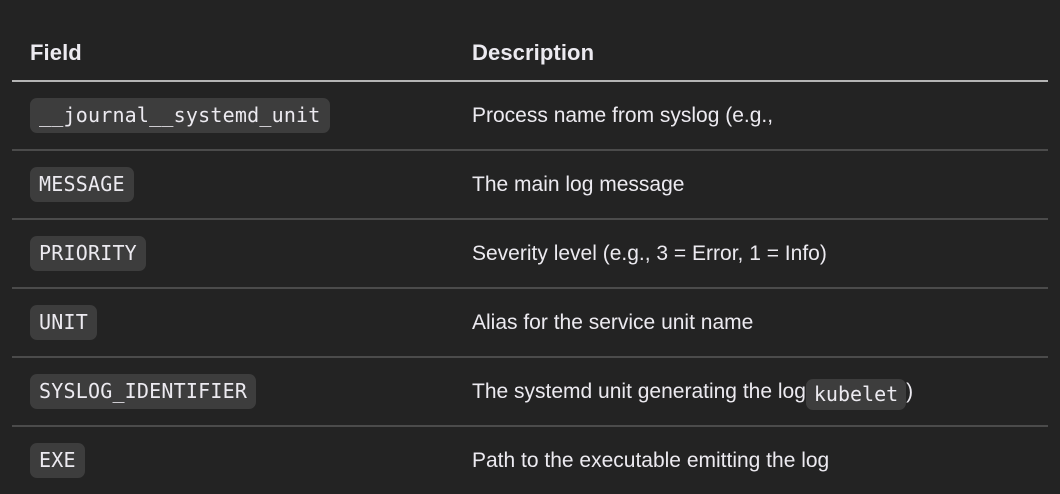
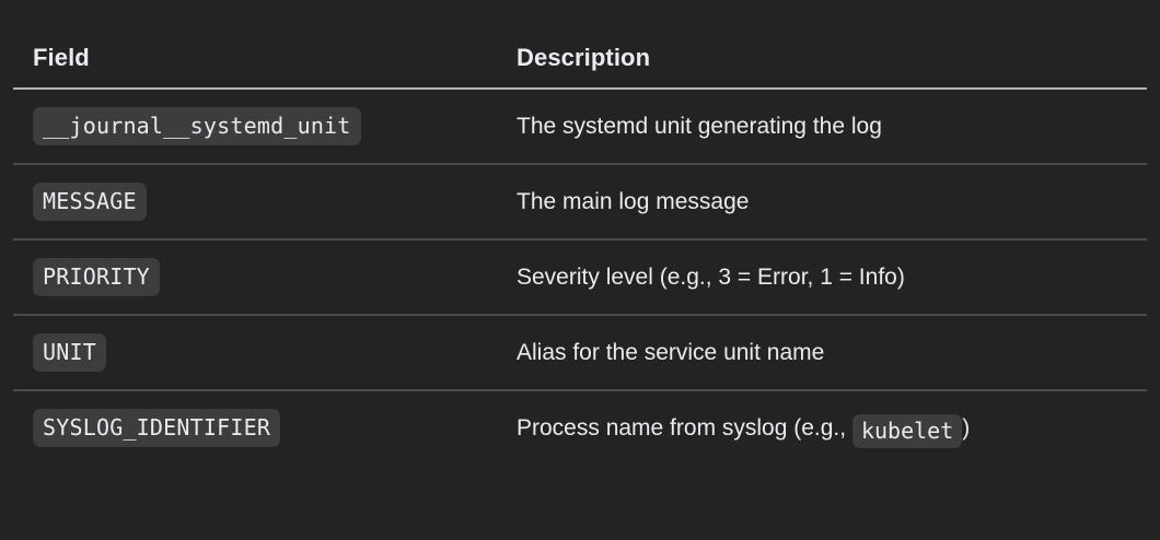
  Field	Description
- __journal__systemd_unit	Process name from syslog (e.g.,
+ __journal__systemd_unit	The systemd unit generating the log
  MESSAGE	The main log message
  PRIORITY	Severity level (e.g., 3 = Error, 1 = Info)
  UNIT	Alias for the service unit name
- SYSLOG_IDENTIFIER	The systemd unit generating the log kubelet )
+ SYSLOG_IDENTIFIER	Process name from syslog (e.g., kubelet )
- EXE	Path to the executable emitting the log
